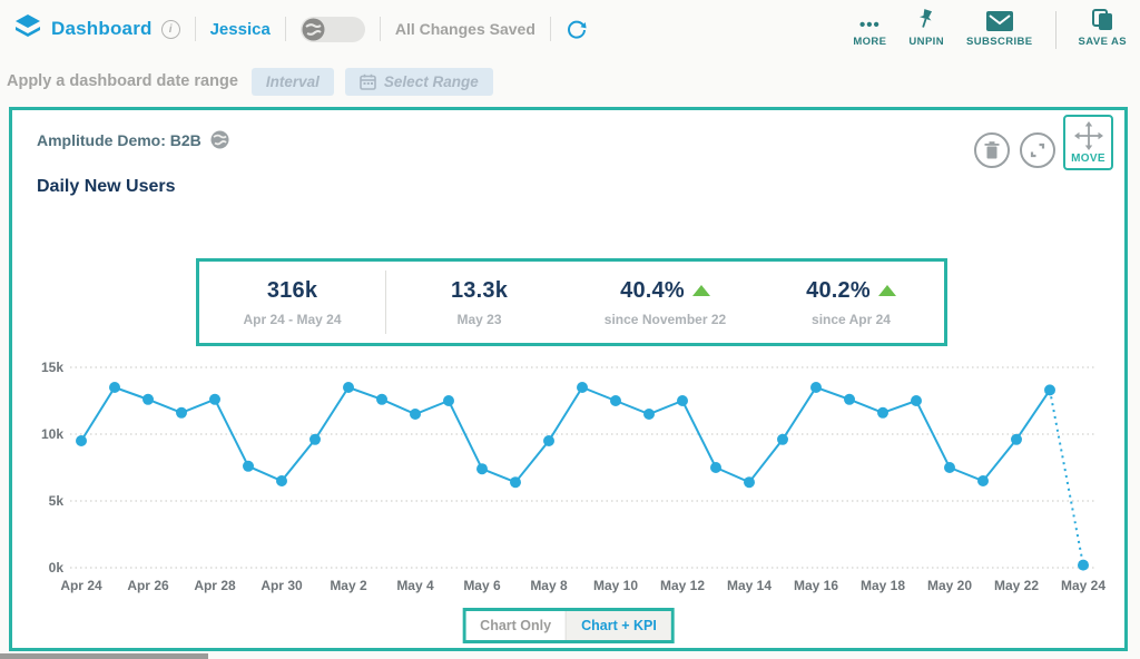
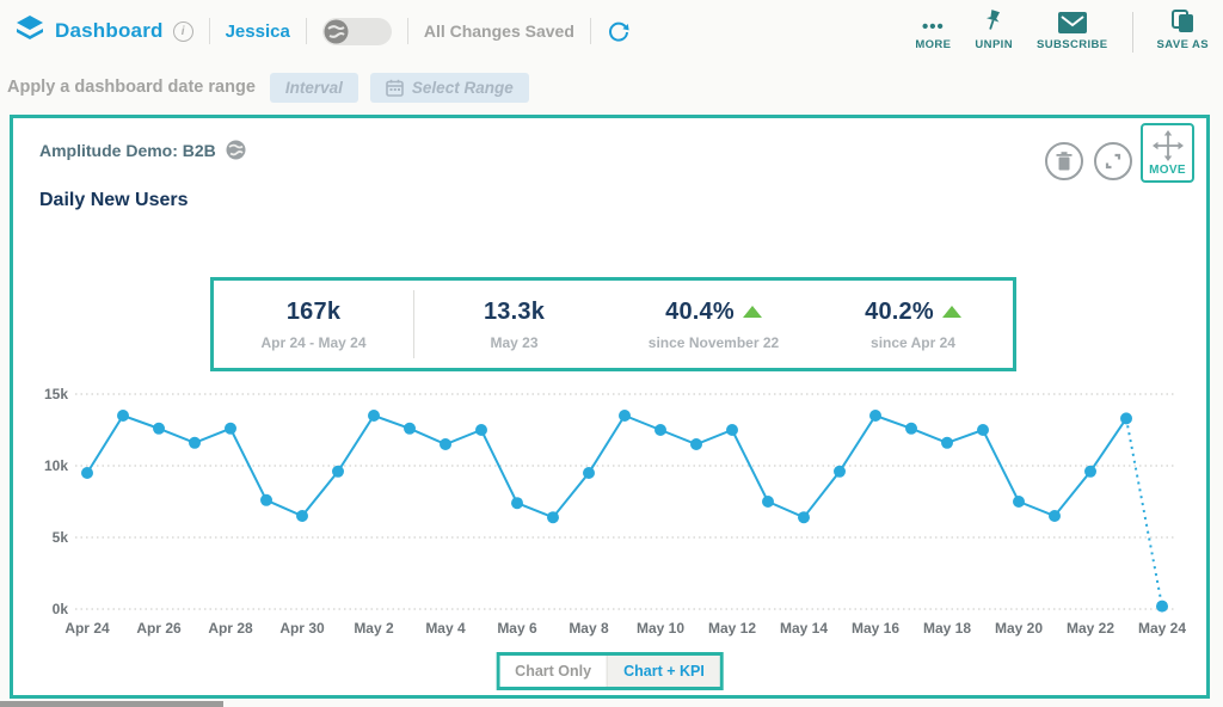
  Dashboard
  i
  Jessica
  All Changes Saved
  •••
  MORE
  UNPIN
  SUBSCRIBE
  SAVE AS
  Apply a dashboard date range
  Interval
  Select Range
  Amplitude Demo: B2B
  MOVE
  Daily New Users
- 316k
+ 167k
  Apr 24 - May 24
  13.3k
  May 23
  40.4%
  since November 22
  40.2%
  since Apr 24
  0k
  5k
  10k
  15k
  Apr 24
  Apr 26
  Apr 28
  Apr 30
  May 2
  May 4
  May 6
  May 8
  May 10
  May 12
  May 14
  May 16
  May 18
  May 20
  May 22
  May 24
  Chart Only
  Chart + KPI
